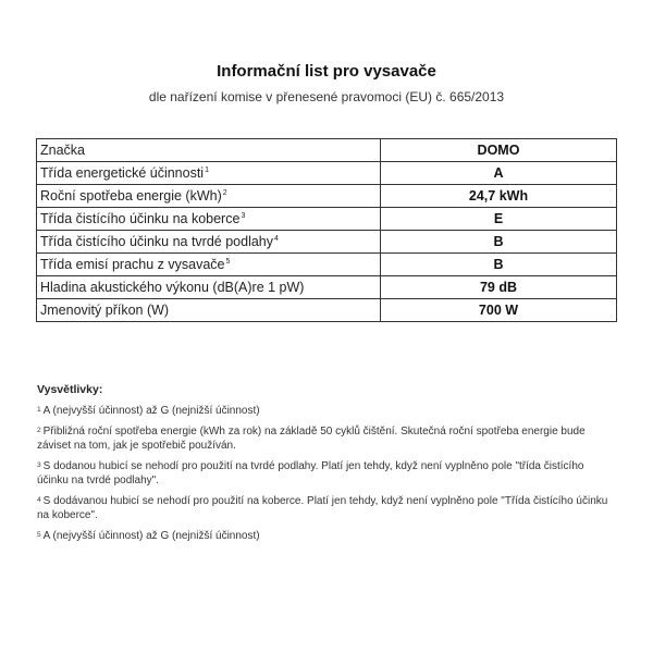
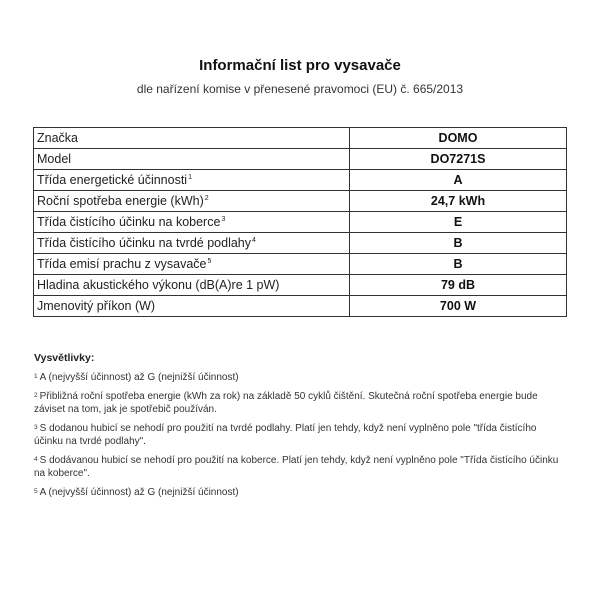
  Informační list pro vysavače
  dle nařízení komise v přenesené pravomoci (EU) č. 665/2013
  Značka	DOMO
+ Model	DO7271S
  Třída energetické účinnosti	A
  Roční spotřeba energie (kWh)	24,7 kWh
  Třída čistícího účinku na koberce	E
  Třída čistícího účinku na tvrdé podlahy	B
  Třída emisí prachu z vysavače	B
  Hladina akustického výkonu (dB(A)re 1 pW)	79 dB
  Jmenovitý příkon (W)	700 W
  Vysvětlivky:
  A (nejvyšší účinnost) až G (nejnižší účinnost)
  Přibližná roční spotřeba energie (kWh za rok) na základě 50 cyklů čištění. Skutečná roční spotřeba energie bude záviset na tom, jak je spotřebič používán.
  S dodanou hubicí se nehodí pro použití na tvrdé podlahy. Platí jen tehdy, když není vyplněno pole "třída čistícího účinku na tvrdé podlahy".
  S dodávanou hubicí se nehodí pro použití na koberce. Platí jen tehdy, když není vyplněno pole "Třída čistícího účinku na koberce".
  A (nejvyšší účinnost) až G (nejnižší účinnost)
